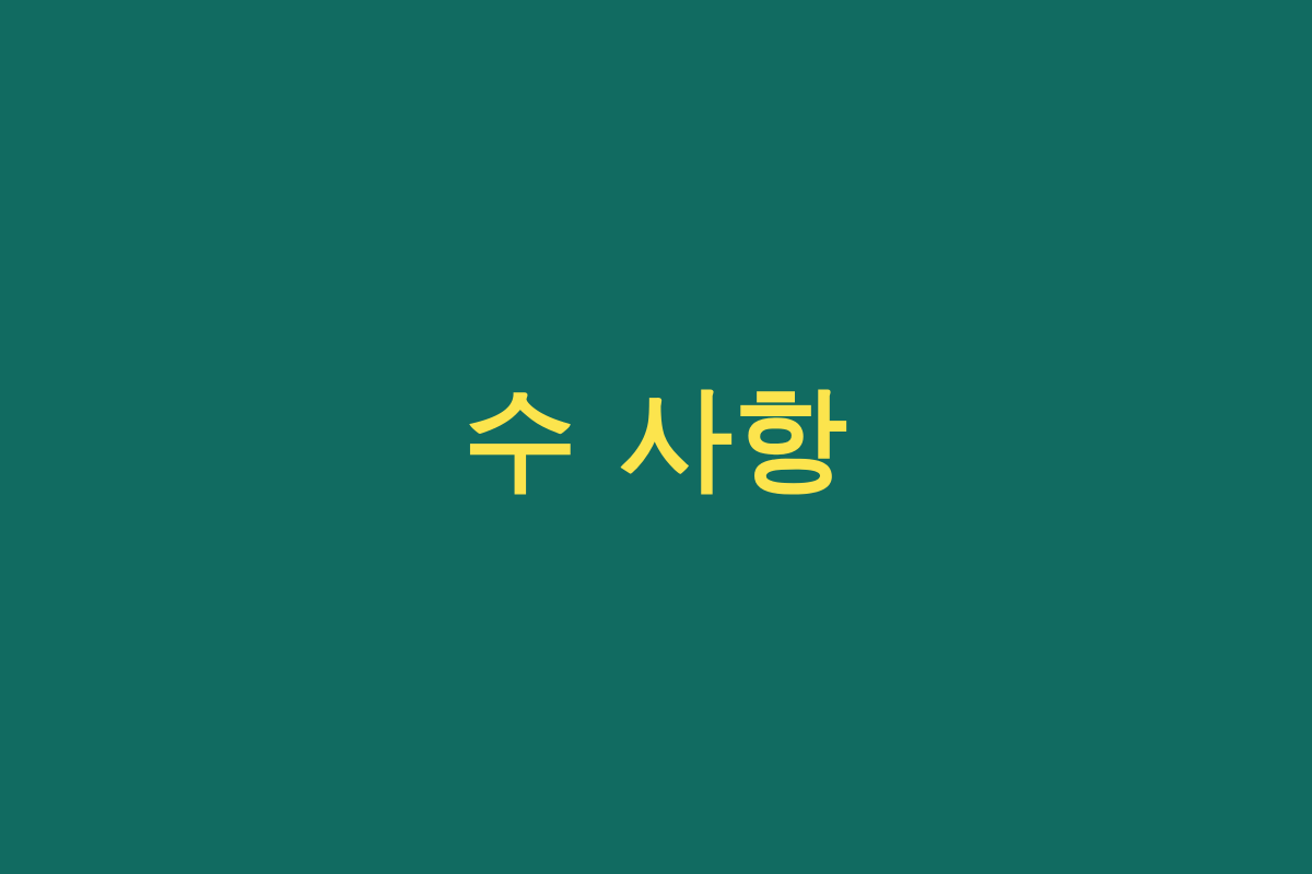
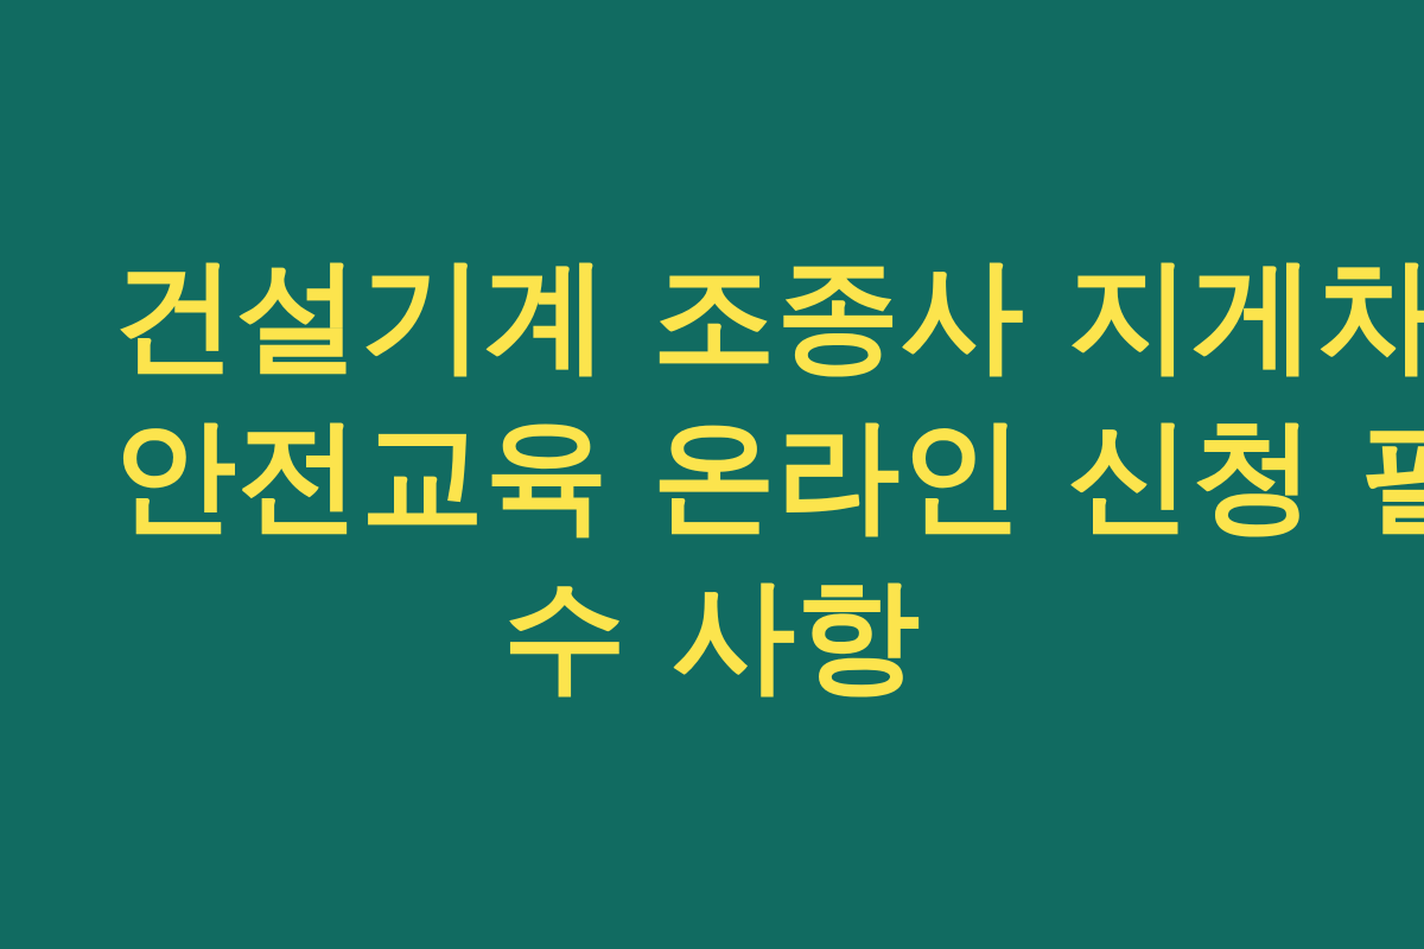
+ 건설기계 조종사 지게차
+ 안전교육 온라인 신청 필
  수 사항
